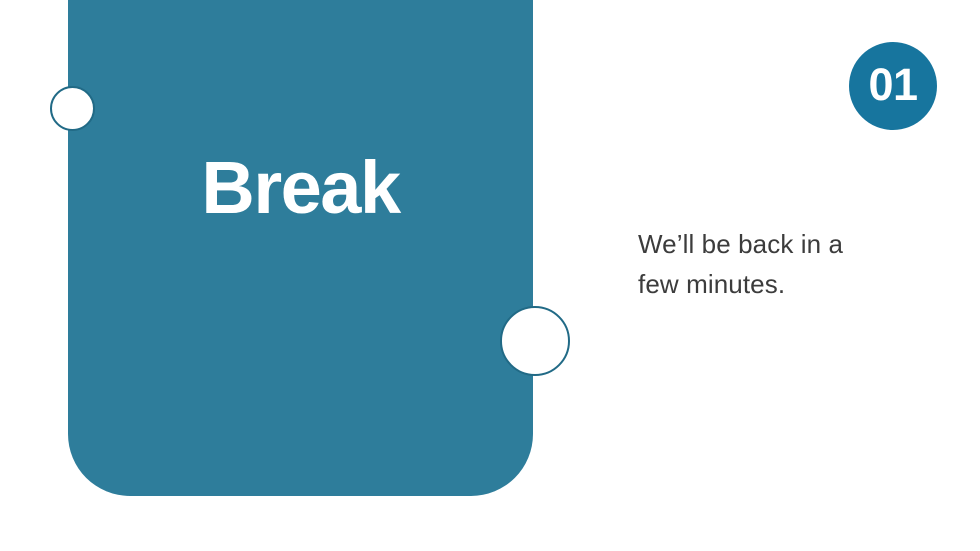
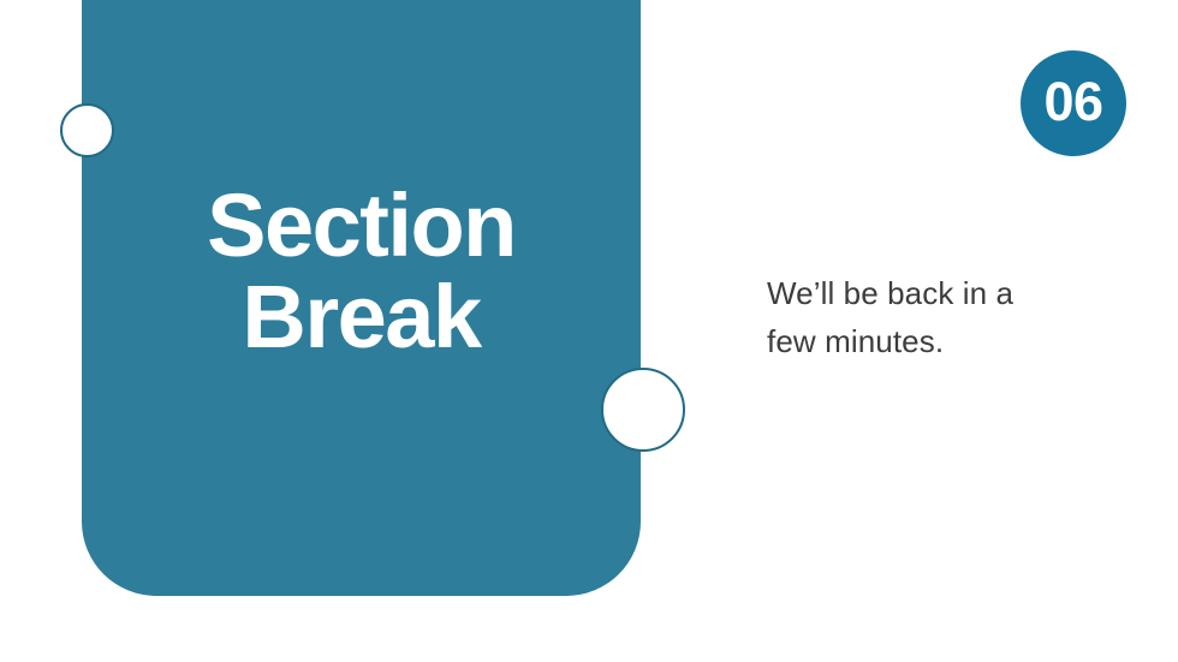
+ Section
  Break
- 01
+ 06
  We’ll be back in a
  few minutes.
